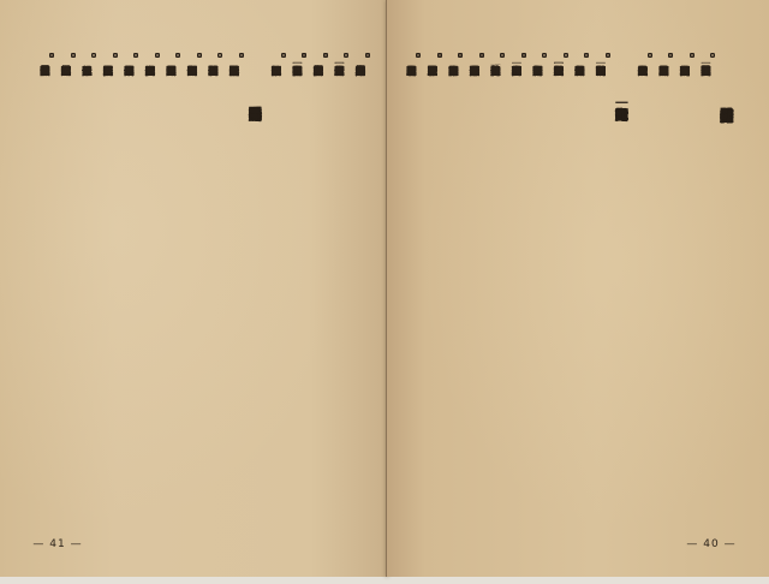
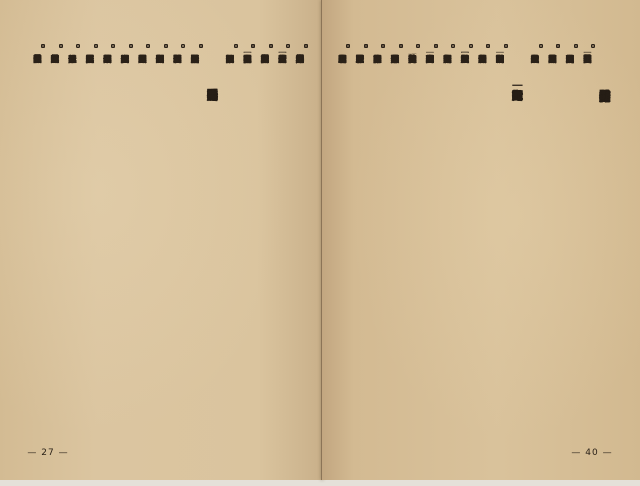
- — 41 —
+ — 27 —
  — 40 —
